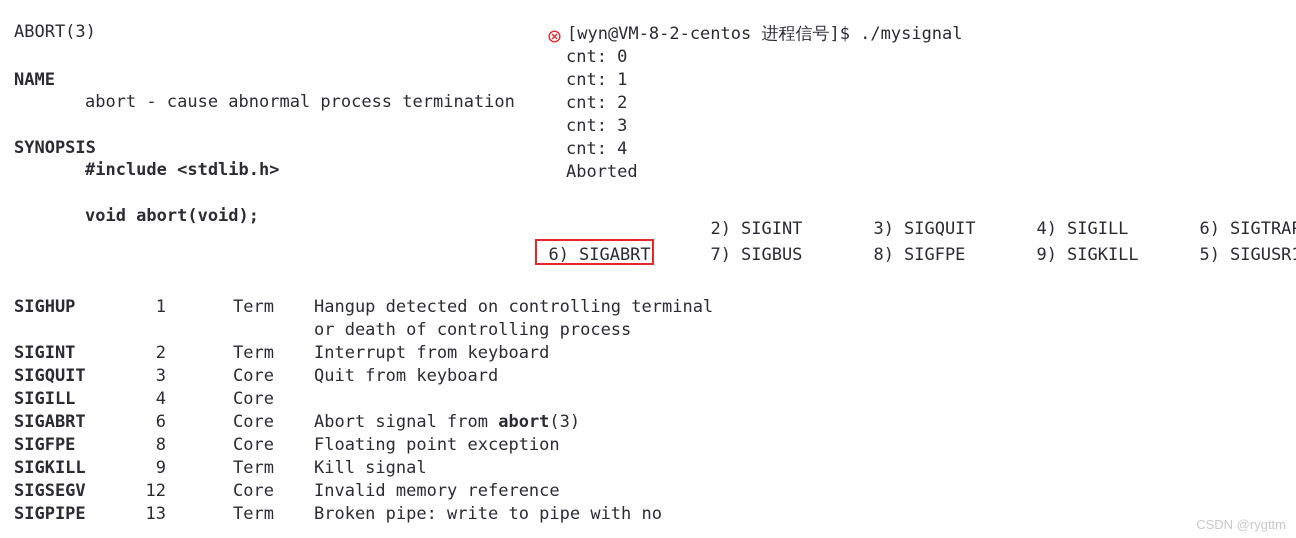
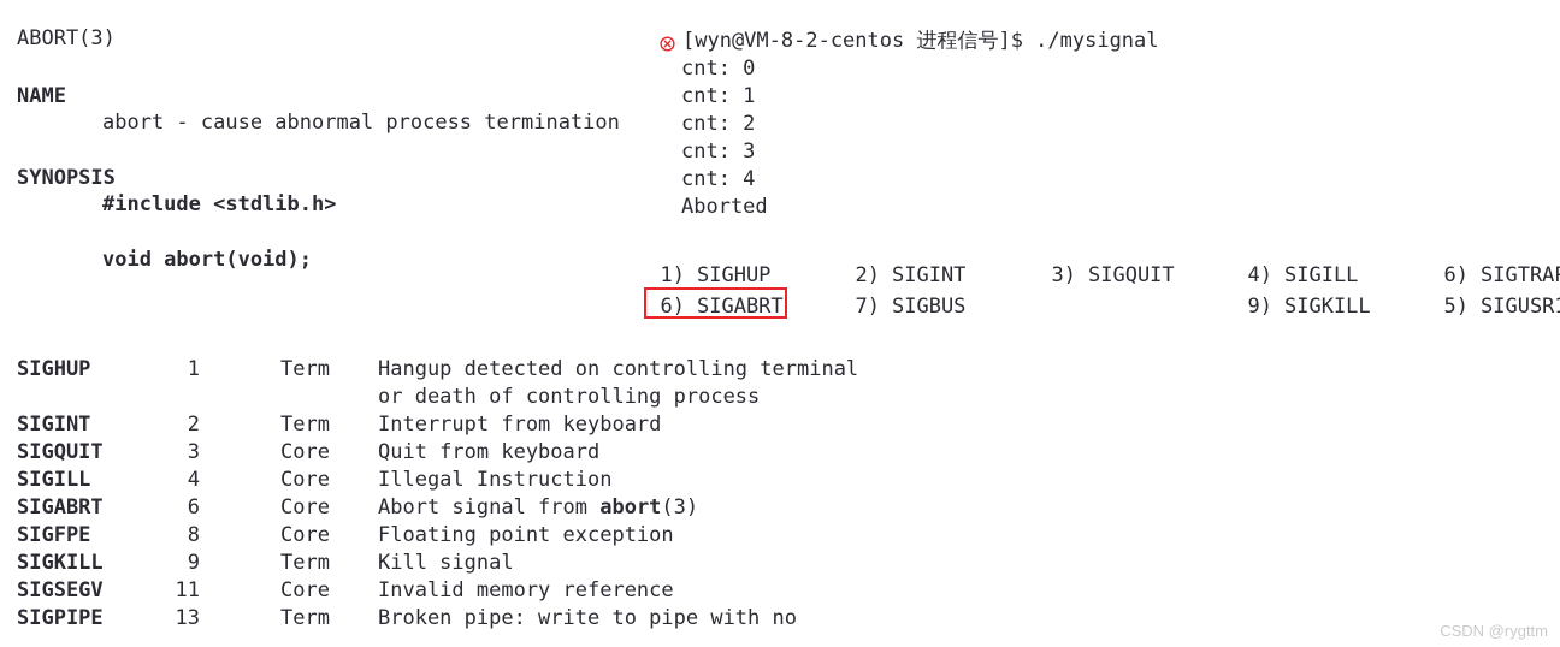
  ABORT(3)
  NAME
  abort - cause abnormal process termination
  SYNOPSIS
  #include <stdlib.h>
  void abort(void);
  SIGHUP
  1
  Term
  Hangup detected on controlling terminal
  or death of controlling process
  SIGINT
  2
  Term
  Interrupt from keyboard
  SIGQUIT
  3
  Core
  Quit from keyboard
  SIGILL
  4
  Core
+ Illegal Instruction
  SIGABRT
  6
  Core
  Abort signal from abort(3)
  SIGFPE
  8
  Core
  Floating point exception
  SIGKILL
  9
  Term
  Kill signal
  SIGSEGV
- 12
+ 11
  Core
  Invalid memory reference
  SIGPIPE
  13
  Term
  Broken pipe: write to pipe with no
  [wyn@VM-8-2-centos 进程信号]$ ./mysignal
  cnt: 0
  cnt: 1
  cnt: 2
  cnt: 3
  cnt: 4
  Aborted
+ 1) SIGHUP
  2) SIGINT
  3) SIGQUIT
  4) SIGILL
  6) SIGTRA
  6) SIGABRT
  7) SIGBUS
- 8) SIGFPE
  9) SIGKILL
  5) SIGUSR
  CSDN @rygttm
